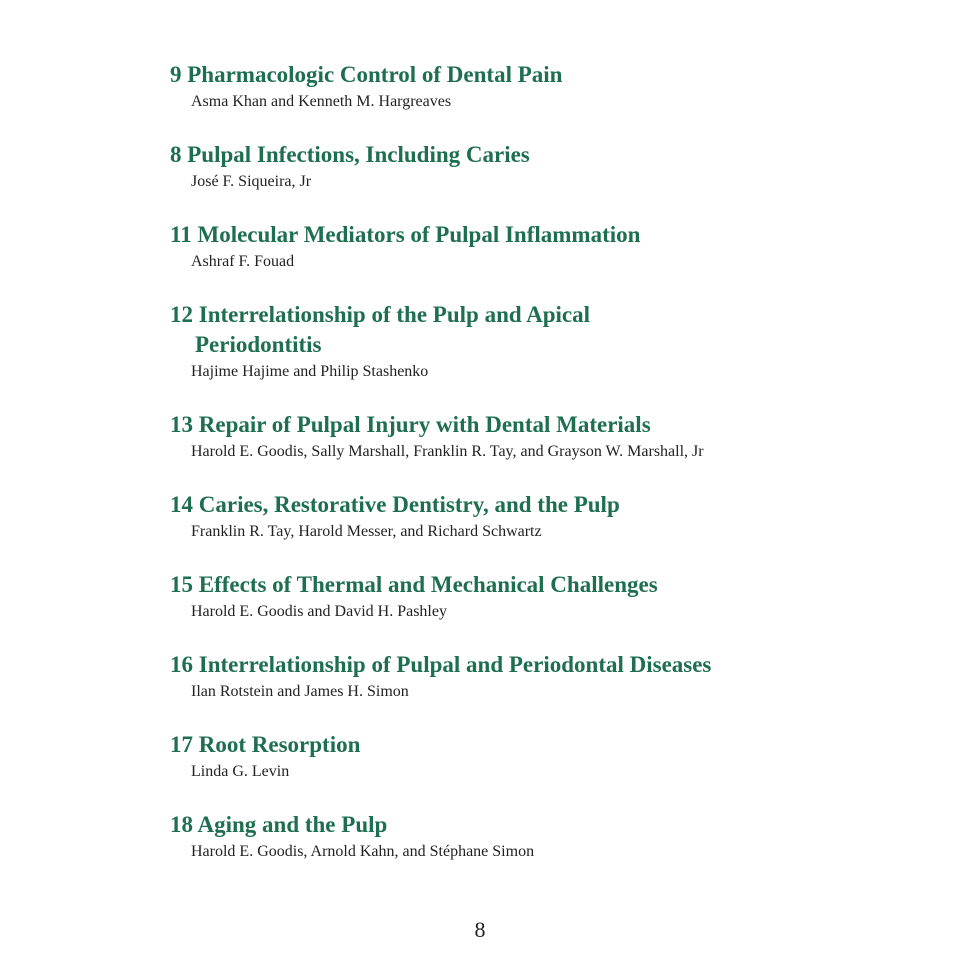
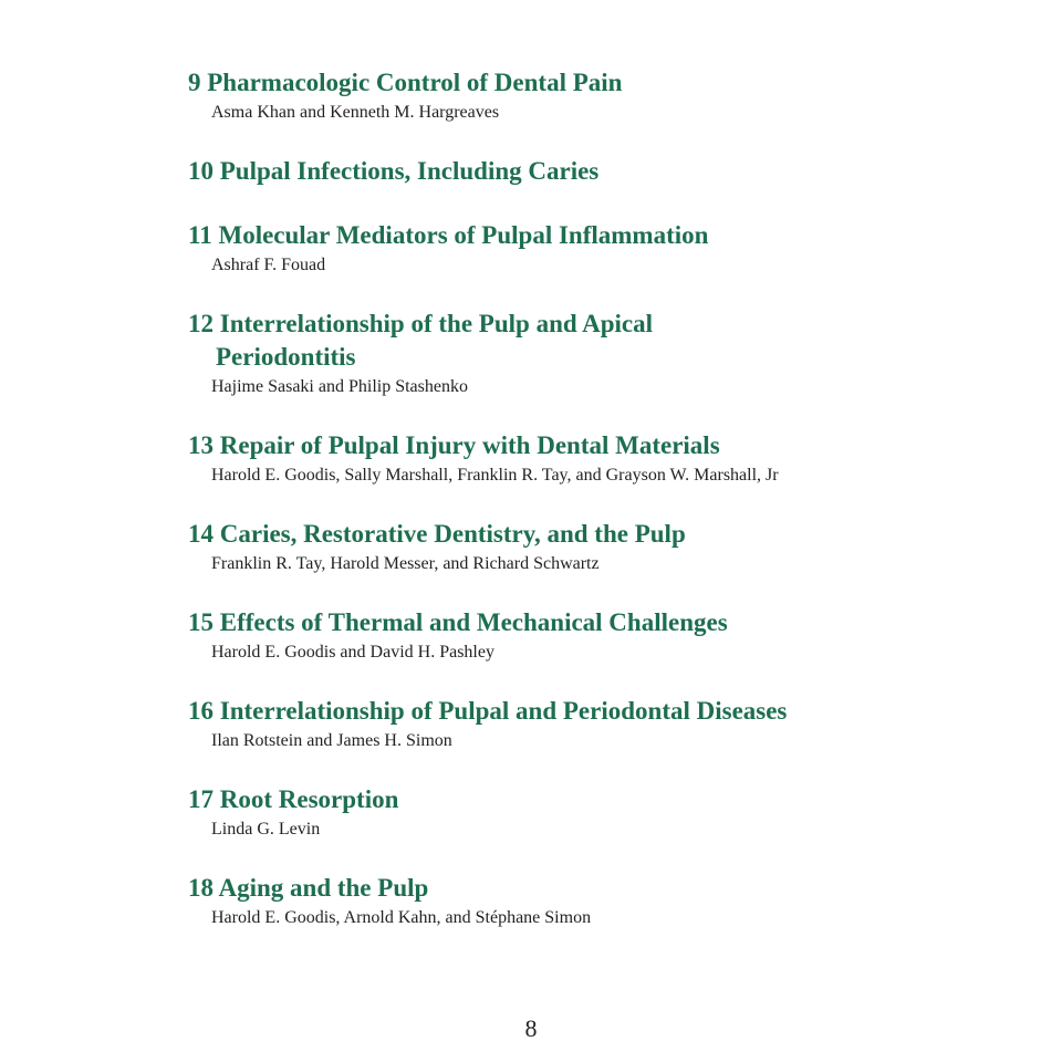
  9 Pharmacologic Control of Dental Pain
  Asma Khan and Kenneth M. Hargreaves
- 8 Pulpal Infections, Including Caries
+ 10 Pulpal Infections, Including Caries
- José F. Siqueira, Jr
  11 Molecular Mediators of Pulpal Inflammation
  Ashraf F. Fouad
  12 Interrelationship of the Pulp and Apical
  Periodontitis
- Hajime Hajime and Philip Stashenko
+ Hajime Sasaki and Philip Stashenko
  13 Repair of Pulpal Injury with Dental Materials
  Harold E. Goodis, Sally Marshall, Franklin R. Tay, and Grayson W. Marshall, Jr
  14 Caries, Restorative Dentistry, and the Pulp
  Franklin R. Tay, Harold Messer, and Richard Schwartz
  15 Effects of Thermal and Mechanical Challenges
  Harold E. Goodis and David H. Pashley
  16 Interrelationship of Pulpal and Periodontal Diseases
  Ilan Rotstein and James H. Simon
  17 Root Resorption
  Linda G. Levin
  18 Aging and the Pulp
  Harold E. Goodis, Arnold Kahn, and Stéphane Simon
  8
